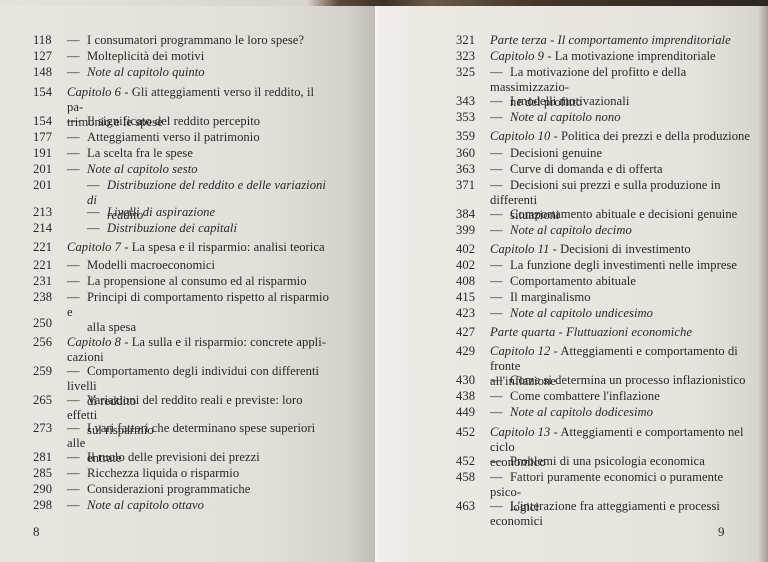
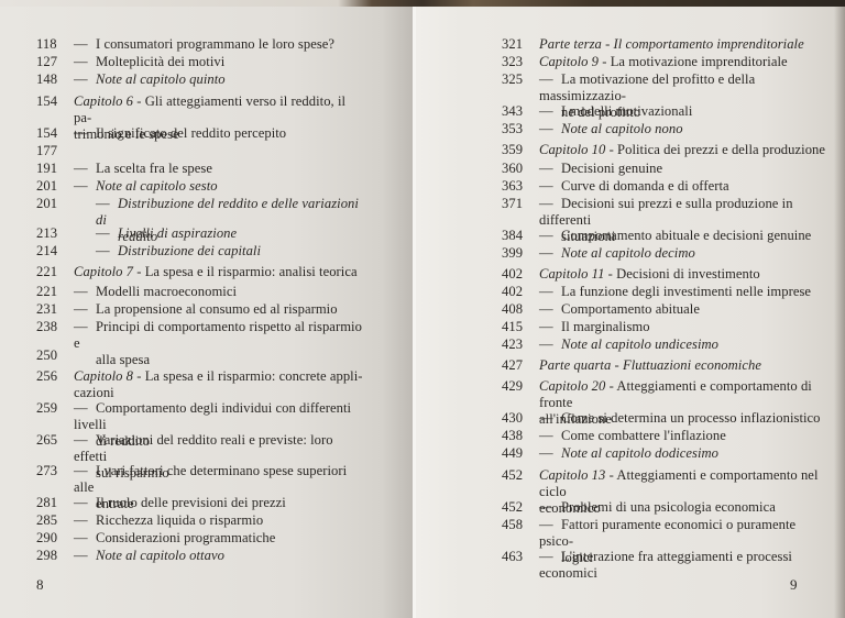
  118
  — I consumatori programmano le loro spese?
  127
  — Molteplicità dei motivi
  148
  — Note al capitolo quinto
  154
  Capitolo 6 - Gli atteggiamenti verso il reddito, il pa-
  trimonio e le spese
  154
  — Il significato del reddito percepito
  177
- — Atteggiamenti verso il patrimonio
  191
  — La scelta fra le spese
  201
  — Note al capitolo sesto
  201
  — Distribuzione del reddito e delle variazioni di
  reddito
  213
  — Livelli di aspirazione
  214
  — Distribuzione dei capitali
  221
  Capitolo 7 - La spesa e il risparmio: analisi teorica
  221
  — Modelli macroeconomici
  231
  — La propensione al consumo ed al risparmio
  238
  — Principi di comportamento rispetto al risparmio e
  alla spesa
  250
  256
- Capitolo 8 - La sulla e il risparmio: concrete appli-
+ Capitolo 8 - La spesa e il risparmio: concrete appli-
  cazioni
  259
  — Comportamento degli individui con differenti livelli
  di reddito
  265
  — Variazioni del reddito reali e previste: loro effetti
  sul risparmio
  273
  — I vari fattori che determinano spese superiori alle
  entrate
  281
  — Il ruolo delle previsioni dei prezzi
  285
  — Ricchezza liquida o risparmio
  290
  — Considerazioni programmatiche
  298
  — Note al capitolo ottavo
  8
  321
  Parte terza - Il comportamento imprenditoriale
  323
  Capitolo 9 - La motivazione imprenditoriale
  325
  — La motivazione del profitto e della massimizzazio-
  ne del profitto
  343
  — I modelli motivazionali
  353
  — Note al capitolo nono
  359
  Capitolo 10 - Politica dei prezzi e della produzione
  360
  — Decisioni genuine
  363
  — Curve di domanda e di offerta
  371
  — Decisioni sui prezzi e sulla produzione in differenti
  situazioni
  384
  — Comportamento abituale e decisioni genuine
  399
  — Note al capitolo decimo
  402
  Capitolo 11 - Decisioni di investimento
  402
  — La funzione degli investimenti nelle imprese
  408
  — Comportamento abituale
  415
  — Il marginalismo
  423
  — Note al capitolo undicesimo
  427
  Parte quarta - Fluttuazioni economiche
  429
- Capitolo 12 - Atteggiamenti e comportamento di fronte
+ Capitolo 20 - Atteggiamenti e comportamento di fronte
  all'inflazione
  430
  — Come si determina un processo inflazionistico
  438
  — Come combattere l'inflazione
  449
  — Note al capitolo dodicesimo
  452
  Capitolo 13 - Atteggiamenti e comportamento nel ciclo
  economico
  452
  — Problemi di una psicologia economica
  458
  — Fattori puramente economici o puramente psico-
  logici
  463
  — L'interazione fra atteggiamenti e processi economici
  9
